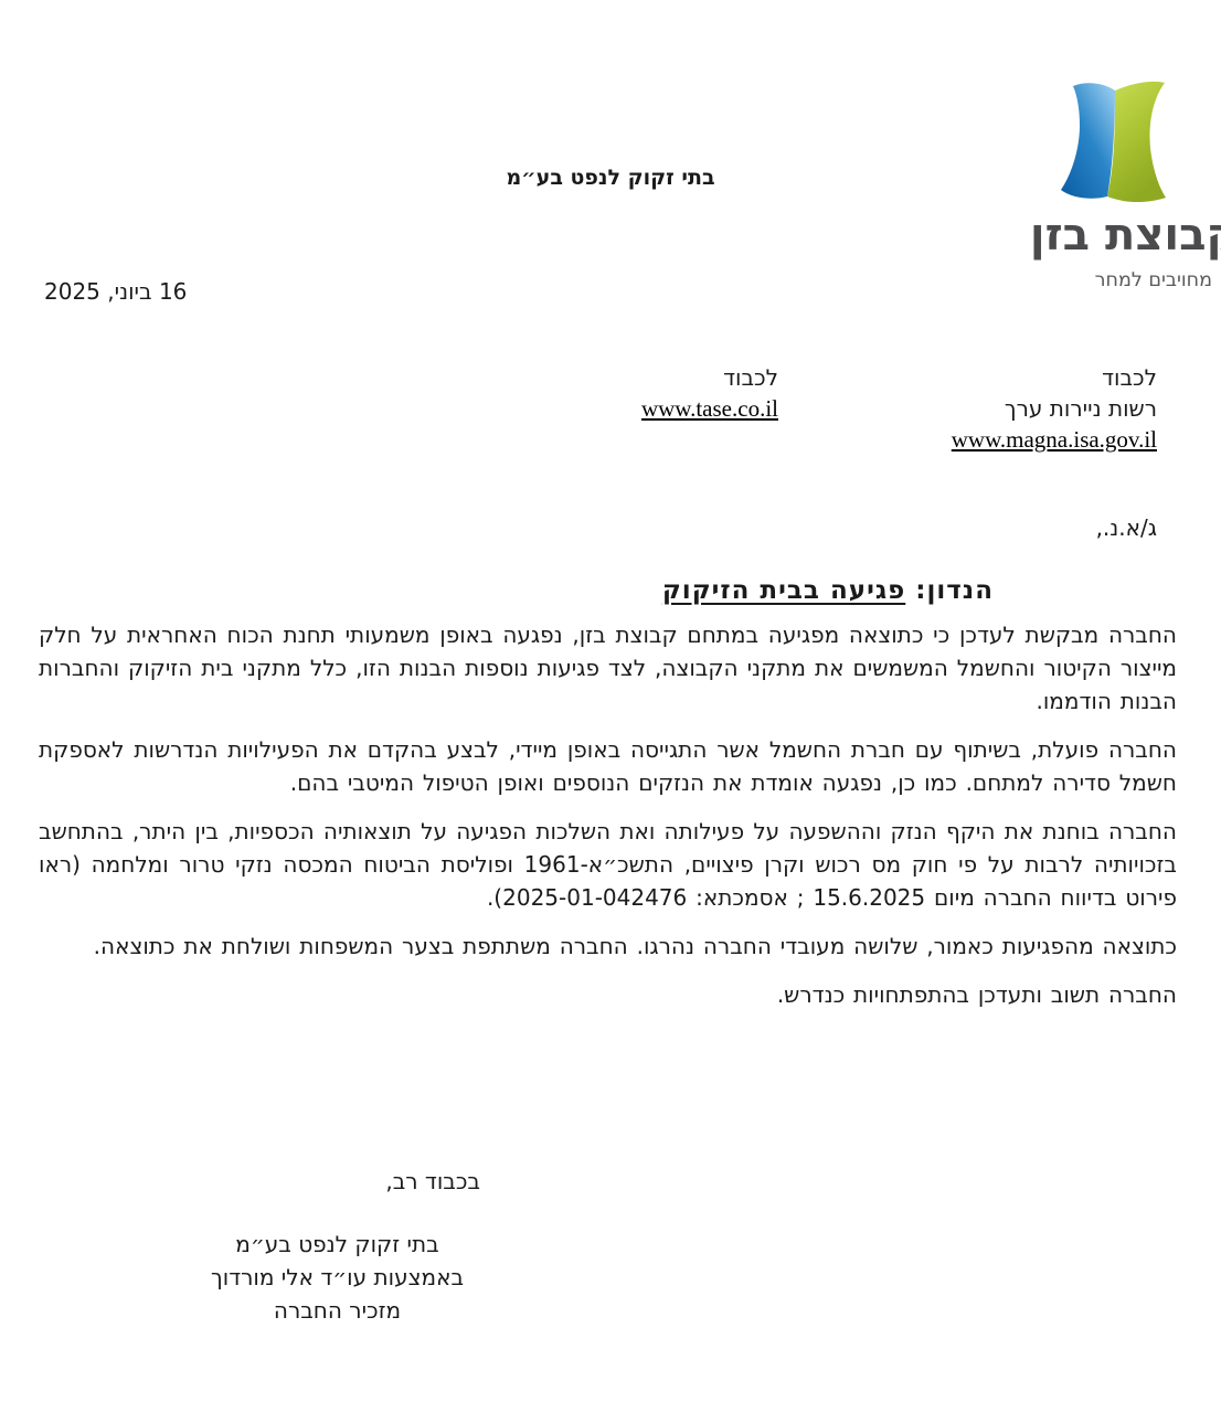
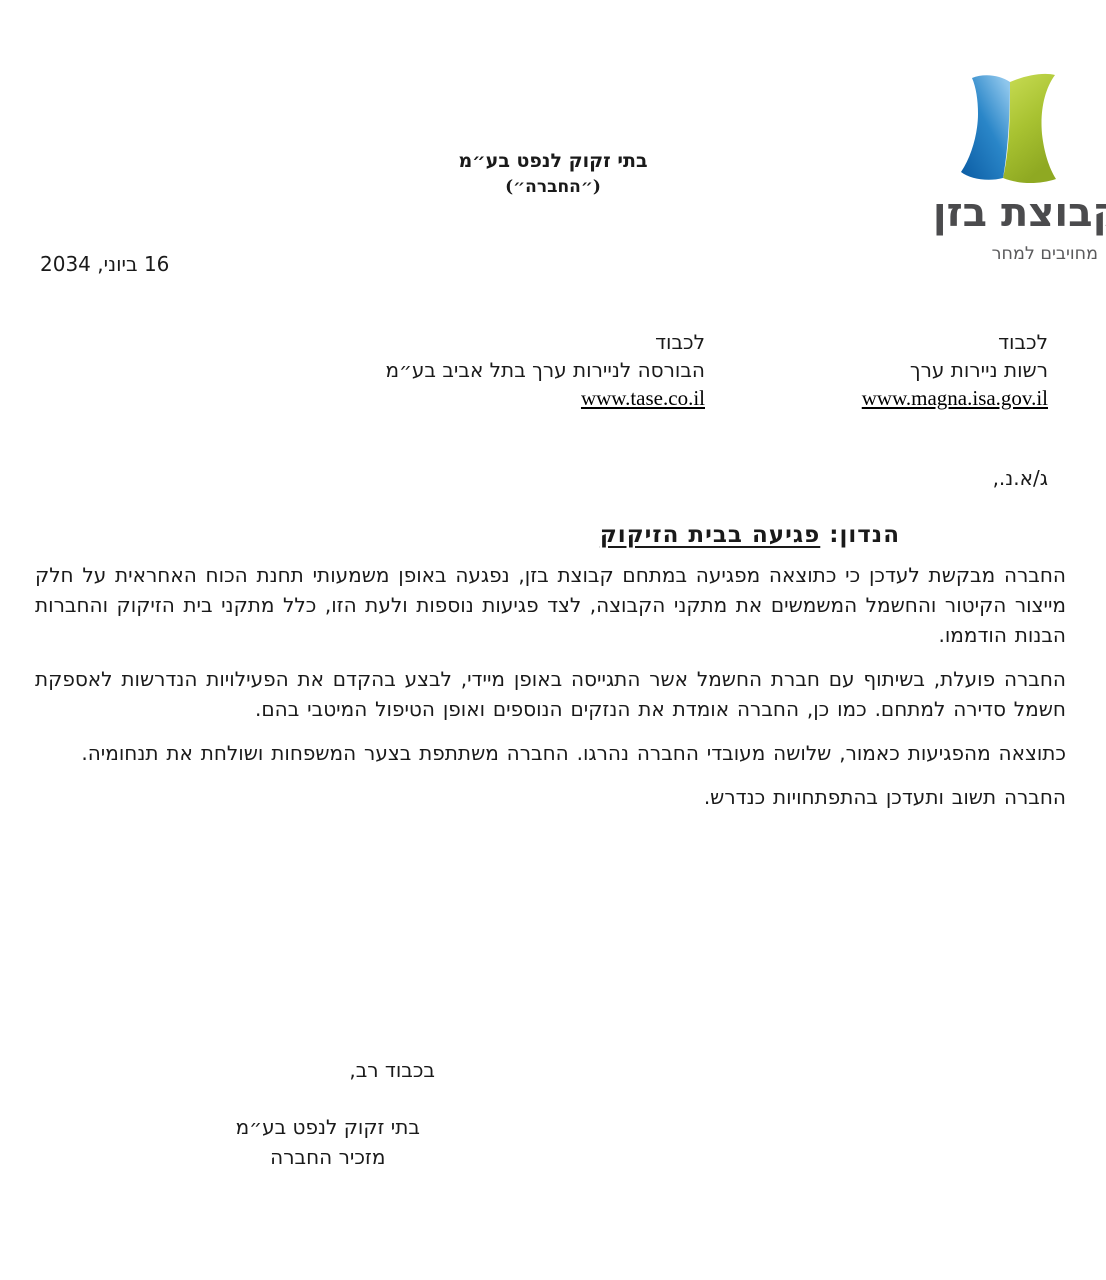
  בוצת בזן
  מחויבים למחר
  בתי זקוק לנפט בע״מ
+ (״החברה״)
- 16 ביוני, 2025
+ 16 ביוני, 2034
  לכבוד
  רשות ניירות ערך
  www.magna.isa.gov.il
  לכבוד
+ הבורסה לניירות ערך בתל אביב בע״מ
  www.tase.co.il
  ג/א.נ.,
  הנדון:פגיעה בבית הזיקוק
- החברה מבקשת לעדכן כי כתוצאה מפגיעה במתחם קבוצת בזן, נפגעה באופן משמעותי תחנת הכוח האחראית על חלק מייצור הקיטור והחשמל המשמשים את מתקני הקבוצה, לצד פגיעות נוספות הבנות הזו, כלל מתקני בית הזיקוק והחברות הבנות הודממו.
+ החברה מבקשת לעדכן כי כתוצאה מפגיעה במתחם קבוצת בזן, נפגעה באופן משמעותי תחנת הכוח האחראית על חלק מייצור הקיטור והחשמל המשמשים את מתקני הקבוצה, לצד פגיעות נוספות ולעת הזו, כלל מתקני בית הזיקוק והחברות הבנות הודממו.
- החברה פועלת, בשיתוף עם חברת החשמל אשר התגייסה באופן מיידי, לבצע בהקדם את הפעילויות הנדרשות לאספקת חשמל סדירה למתחם. כמו כן, נפגעה אומדת את הנזקים הנוספים ואופן הטיפול המיטבי בהם.
+ החברה פועלת, בשיתוף עם חברת החשמל אשר התגייסה באופן מיידי, לבצע בהקדם את הפעילויות הנדרשות לאספקת חשמל סדירה למתחם. כמו כן, החברה אומדת את הנזקים הנוספים ואופן הטיפול המיטבי בהם.
- החברה בוחנת את היקף הנזק וההשפעה על פעילותה ואת השלכות הפגיעה על תוצאותיה הכספיות, בין היתר, בהתחשב בזכויותיה לרבות על פי חוק מס רכוש וקרן פיצויים, התשכ״א-1961 ופוליסת הביטוח המכסה נזקי טרור ומלחמה (ראו פירוט בדיווח החברה מיום 15.6.2025 ; אסמכתא: 2025-01-042476).
- כתוצאה מהפגיעות כאמור, שלושה מעובדי החברה נהרגו. החברה משתתפת בצער המשפחות ושולחת את כתוצאה.
+ כתוצאה מהפגיעות כאמור, שלושה מעובדי החברה נהרגו. החברה משתתפת בצער המשפחות ושולחת את תנחומיה.
  החברה תשוב ותעדכן בהתפתחויות כנדרש.
  בכבוד רב,
  בתי זקוק לנפט בע״מ
- באמצעות עו״ד אלי מורדוך
  מזכיר החברה
